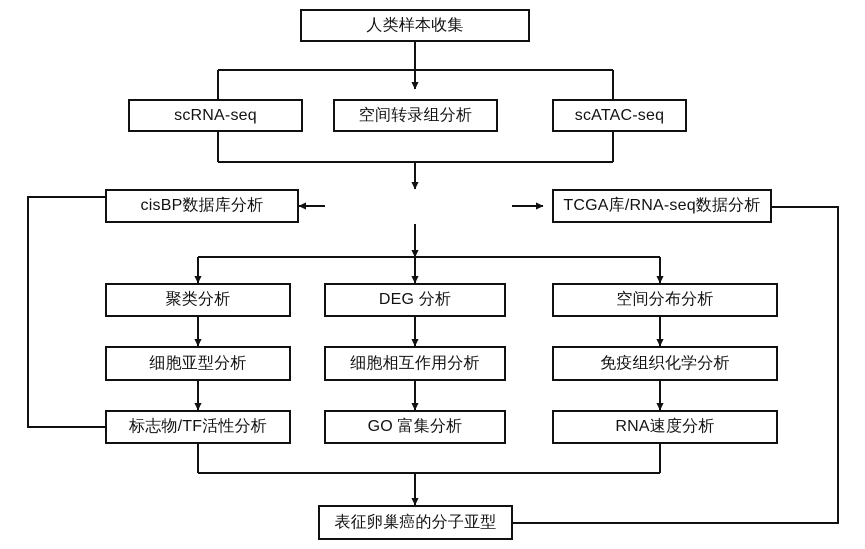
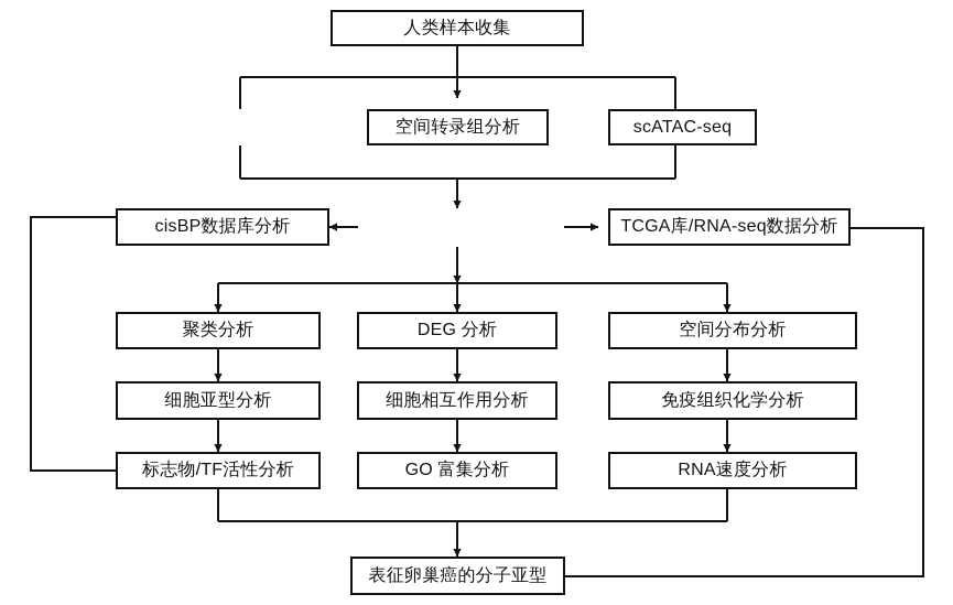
  人类样本收集
- scRNA-seq
  空间转录组分析
  scATAC-seq
  cisBP数据库分析
  TCGA库/RNA-seq数据分析
  聚类分析
  DEG 分析
  空间分布分析
  细胞亚型分析
  细胞相互作用分析
  免疫组织化学分析
  标志物/TF活性分析
  GO 富集分析
  RNA速度分析
  表征卵巢癌的分子亚型
